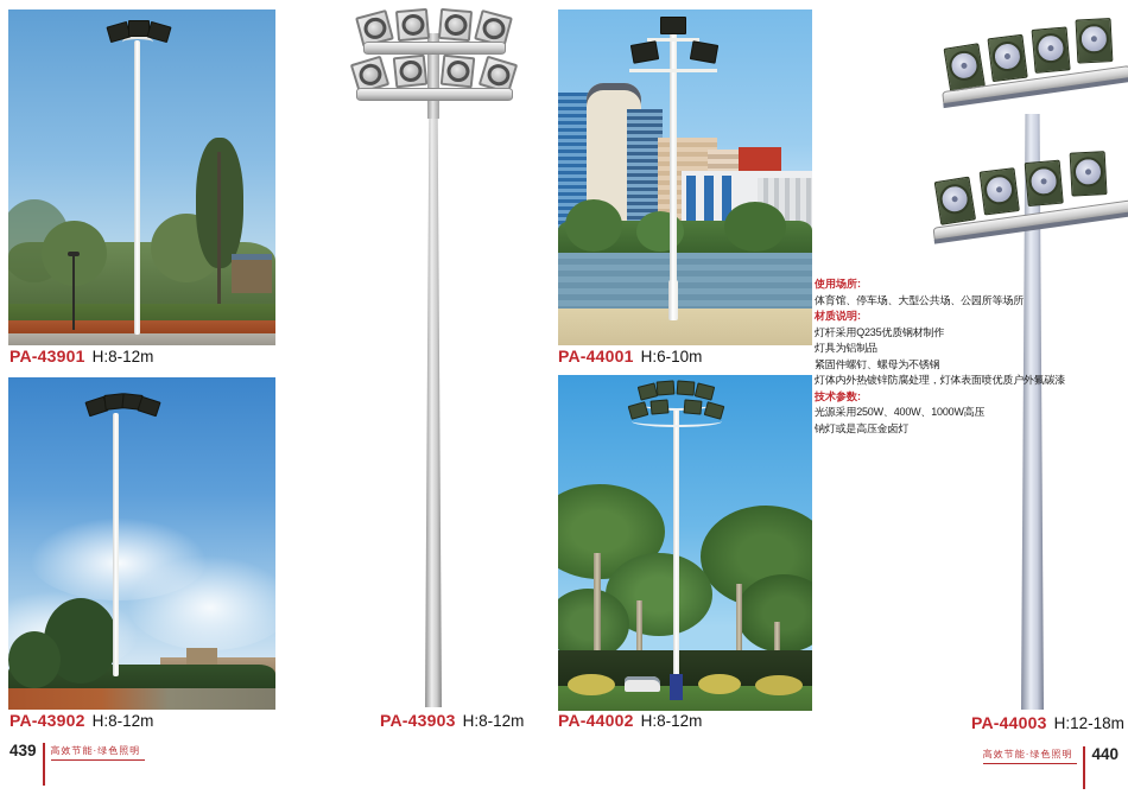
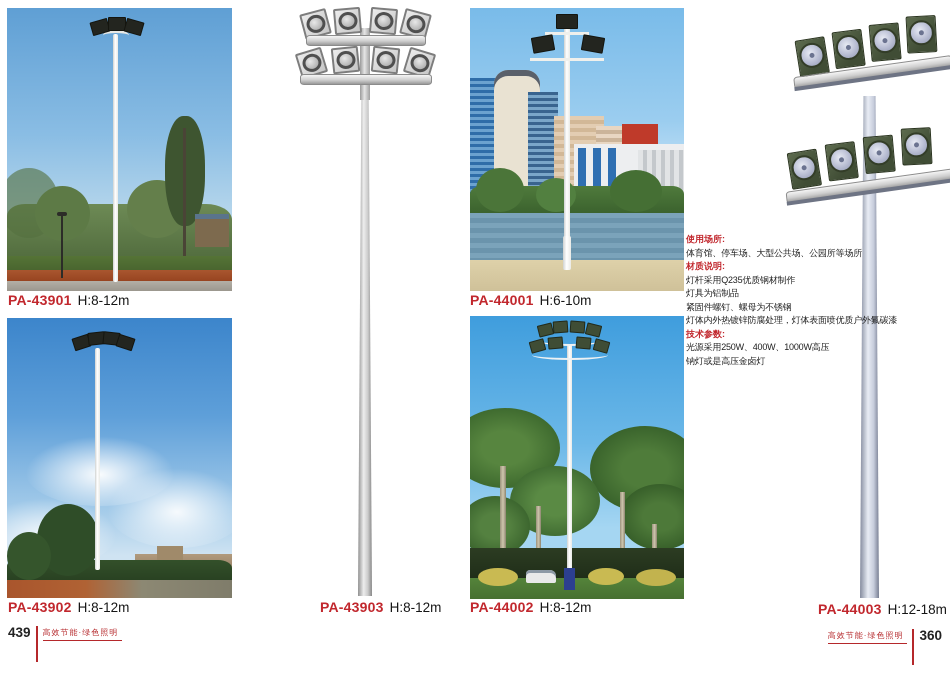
  使用场所:
  体育馆、停车场、大型公共场、公园所等场所
  材质说明:
  灯杆采用Q235优质钢材制作
  灯具为铝制品
  紧固件螺钉、螺母为不锈钢
  灯体内外热镀锌防腐处理，灯体表面喷优质户外氟碳漆
  技术参数:
  光源采用250W、400W、1000W高压
  钠灯或是高压金卤灯
  PA-43901
  H:8-12m
  PA-44001
  H:6-10m
  PA-43902
  H:8-12m
  PA-43903
  H:8-12m
  PA-44002
  H:8-12m
  PA-44003
  H:12-18m
  439
  高效节能·绿色照明
  高效节能·绿色照明
- 440
+ 360
